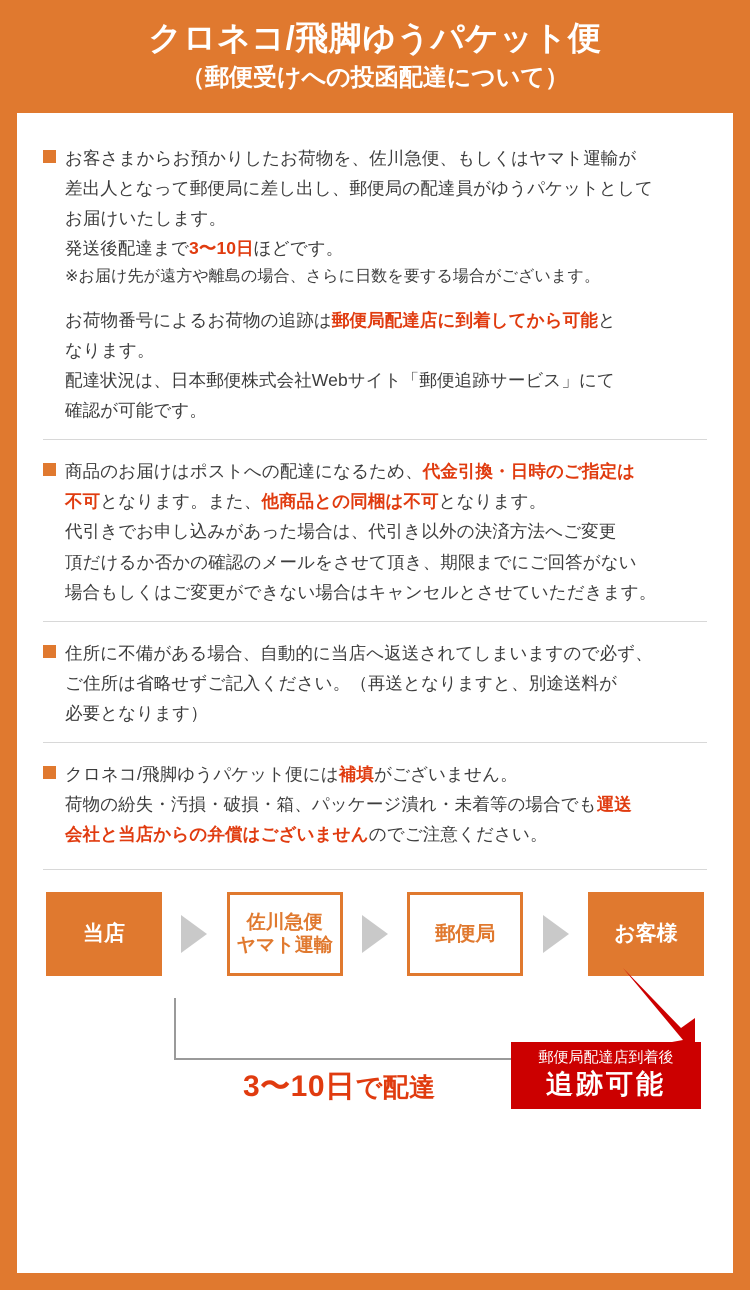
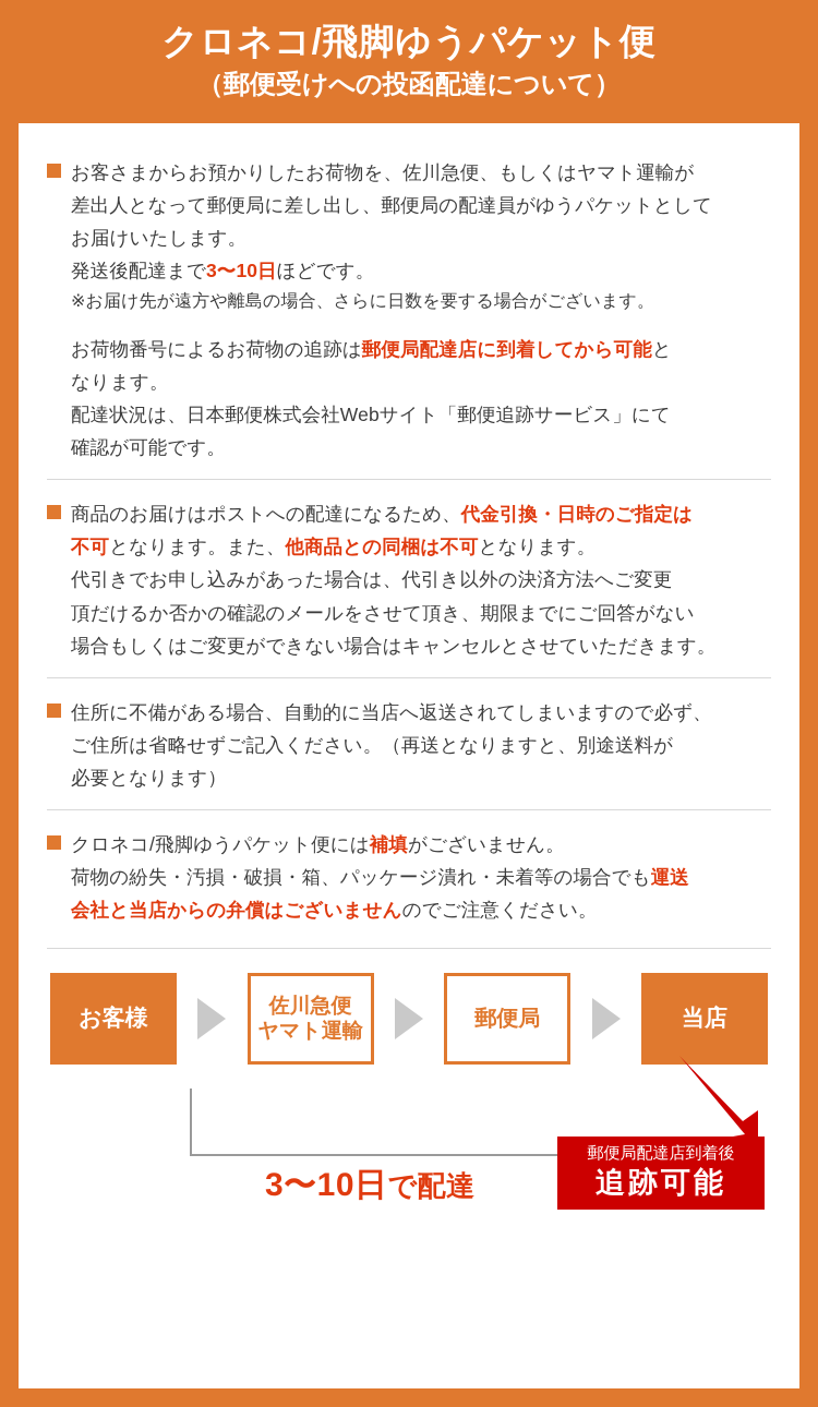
  クロネコ/飛脚ゆうパケット便
  （郵便受けへの投函配達について）
  お客さまからお預かりしたお荷物を、佐川急便、もしくはヤマト運輸が
  差出人となって郵便局に差し出し、郵便局の配達員がゆうパケットとして
  お届けいたします。
  発送後配達まで3〜10日ほどです。
  ※お届け先が遠方や離島の場合、さらに日数を要する場合がございます。
  お荷物番号によるお荷物の追跡は郵便局配達店に到着してから可能と
  なります。
  配達状況は、日本郵便株式会社Webサイト「郵便追跡サービス」にて
  確認が可能です。
  商品のお届けはポストへの配達になるため、代金引換・日時のご指定は
  不可となります。また、他商品との同梱は不可となります。
  代引きでお申し込みがあった場合は、代引き以外の決済方法へご変更
  頂だけるか否かの確認のメールをさせて頂き、期限までにご回答がない
  場合もしくはご変更ができない場合はキャンセルとさせていただきます。
  住所に不備がある場合、自動的に当店へ返送されてしまいますので必ず、
  ご住所は省略せずご記入ください。（再送となりますと、別途送料が
  必要となります）
  クロネコ/飛脚ゆうパケット便には補填がございません。
  荷物の紛失・汚損・破損・箱、パッケージ潰れ・未着等の場合でも運送
  会社と当店からの弁償はございませんのでご注意ください。
- 当店
+ お客様
  佐川急便
  ヤマト運輸
  郵便局
- お客様
+ 当店
  3〜10日で配達
  郵便局配達店到着後
  追跡可能
